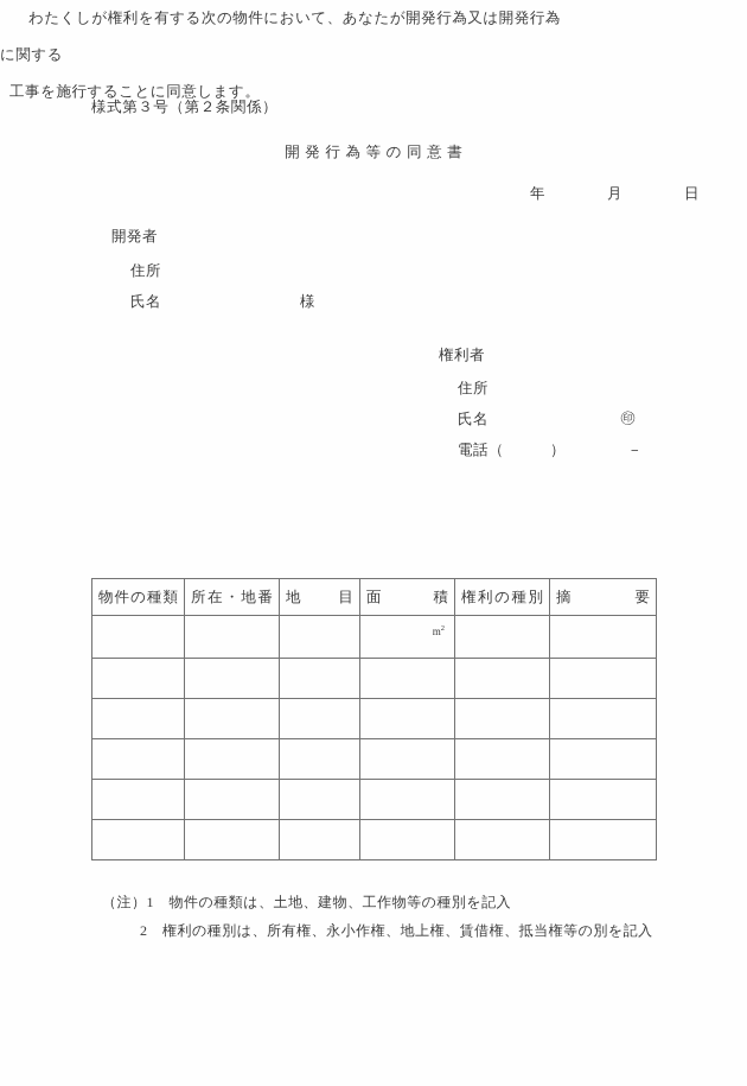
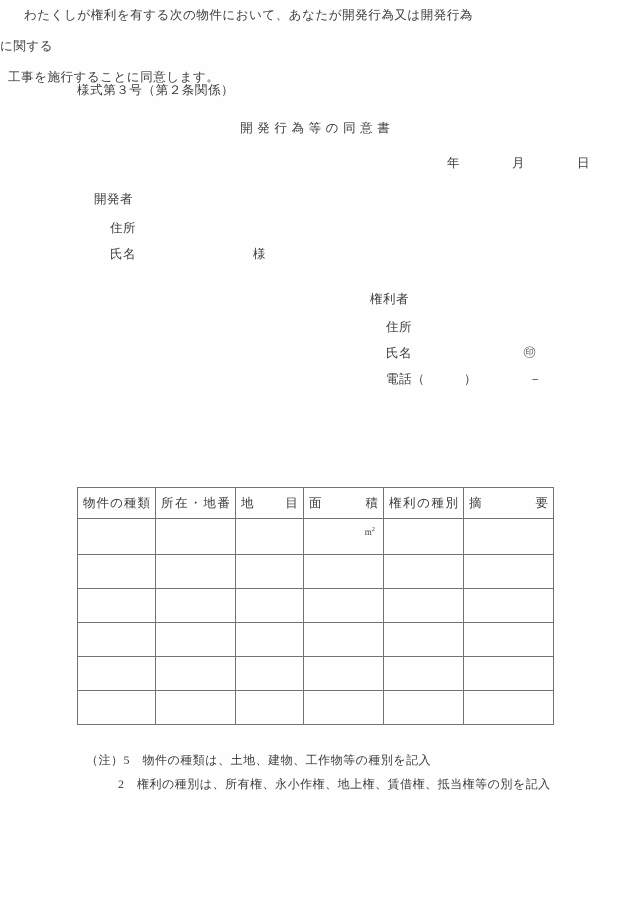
  様式第３号（第２条関係）
  開発行為等の同意書
  年 月 日
  開発者
  住所
  氏名
  様
  権利者
  住所
  氏名
  ㊞
  電話（ ） －
  わたくしが権利を有する次の物件において、あなたが開発行為又は開発行為に関する
  工事を施行することに同意します。
  物件の種類	所在・地番	地目	面積	権利の種別	摘要
- （注）1 物件の種類は、土地、建物、工作物等の種別を記入
+ （注）5 物件の種類は、土地、建物、工作物等の種別を記入
  2 権利の種別は、所有権、永小作権、地上権、賃借権、抵当権等の別を記入
